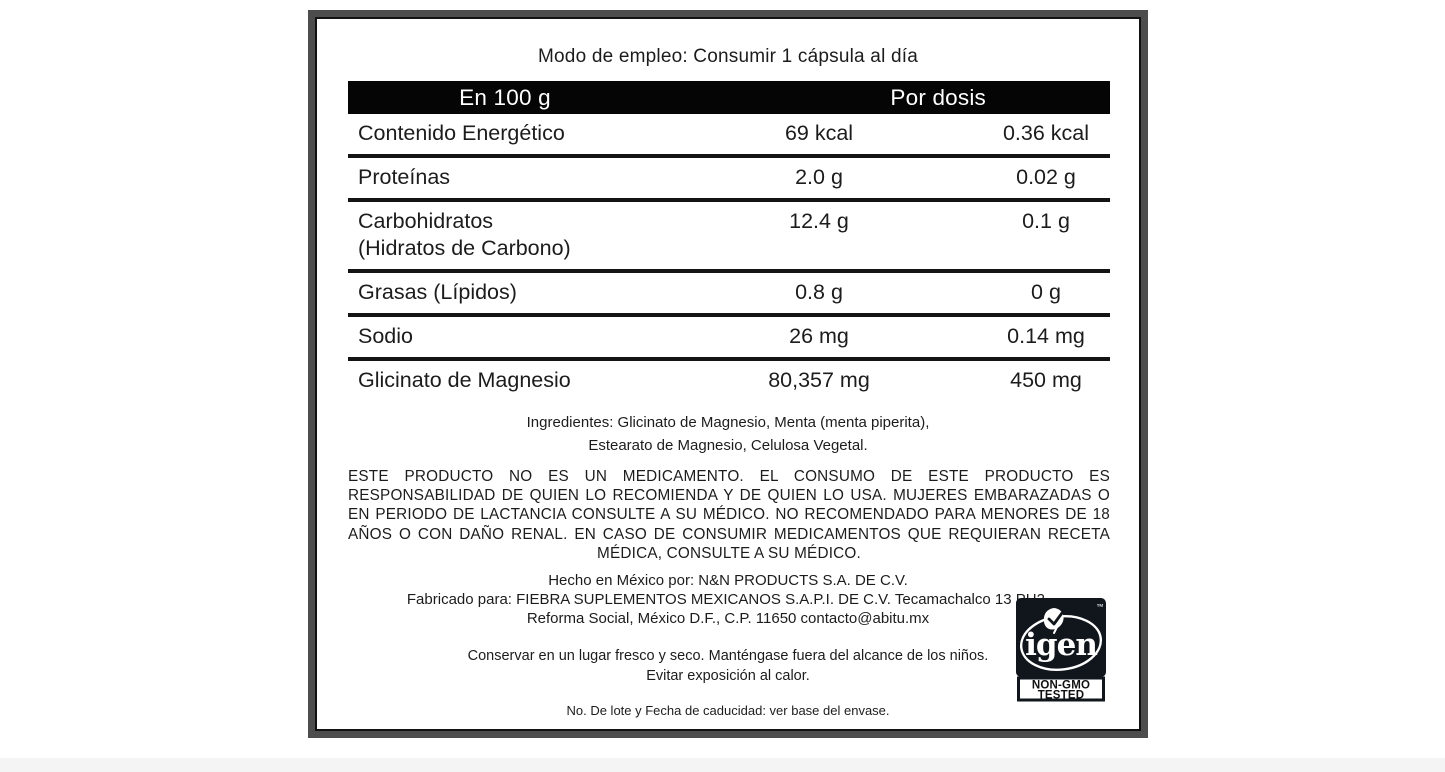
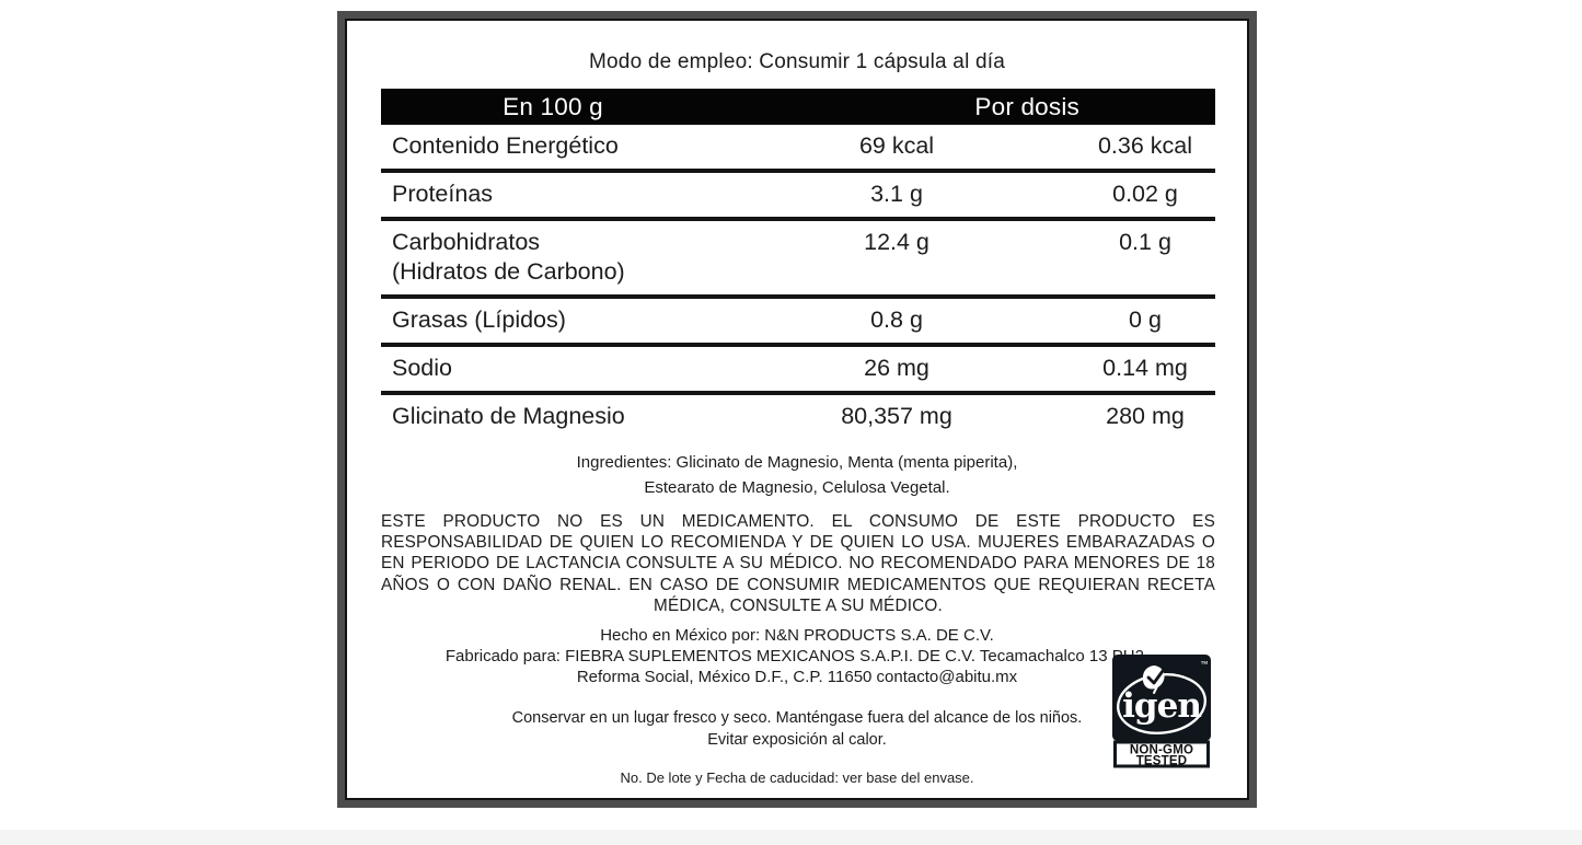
  Modo de empleo: Consumir 1 cápsula al día
  En 100 g
  Por dosis
  Contenido Energético
  69 kcal
  0.36 kcal
  Proteínas
- 2.0 g
+ 3.1 g
  0.02 g
  Carbohidratos
  (Hidratos de Carbono)
  12.4 g
  0.1 g
  Grasas (Lípidos)
  0.8 g
  0 g
  Sodio
  26 mg
  0.14 mg
  Glicinato de Magnesio
  80,357 mg
- 450 mg
+ 280 mg
  Ingredientes: Glicinato de Magnesio, Menta (menta piperita),
  Estearato de Magnesio, Celulosa Vegetal.
  ESTE PRODUCTO NO ES UN MEDICAMENTO. EL CONSUMO DE ESTE PRODUCTO ES RESPONSABILIDAD DE QUIEN LO RECOMIENDA Y DE QUIEN LO USA. MUJERES EMBARAZADAS O EN PERIODO DE LACTANCIA CONSULTE A SU MÉDICO. NO RECOMENDADO PARA MENORES DE 18 AÑOS O CON DAÑO RENAL. EN CASO DE CONSUMIR MEDICAMENTOS QUE REQUIERAN RECETA MÉDICA, CONSULTE A SU MÉDICO.
  Hecho en México por: N&N PRODUCTS S.A. DE C.V.
  Fabricado para: FIEBRA SUPLEMENTOS MEXICANOS S.A.P.I. DE C.V. Tecamachalco 13
  Reforma Social, México D.F., C.P. 11650 contacto@abitu.mx
  Conservar en un lugar fresco y seco. Manténgase fuera del alcance de los niños.
  Evitar exposición al calor.
  No. De lote y Fecha de caducidad: ver base del envase.
  igen
  ™
  NON-GMO
  TESTED
